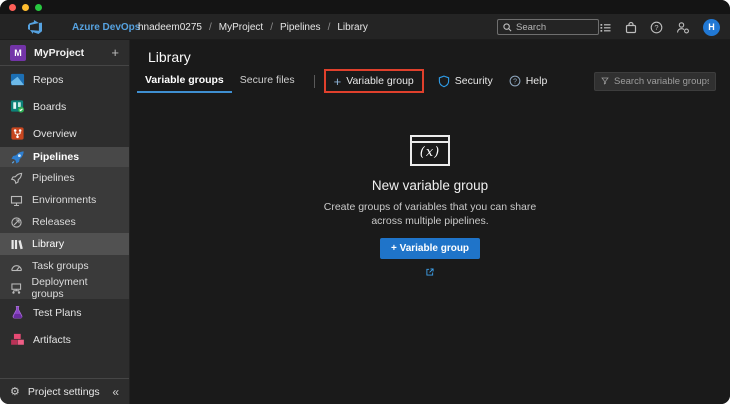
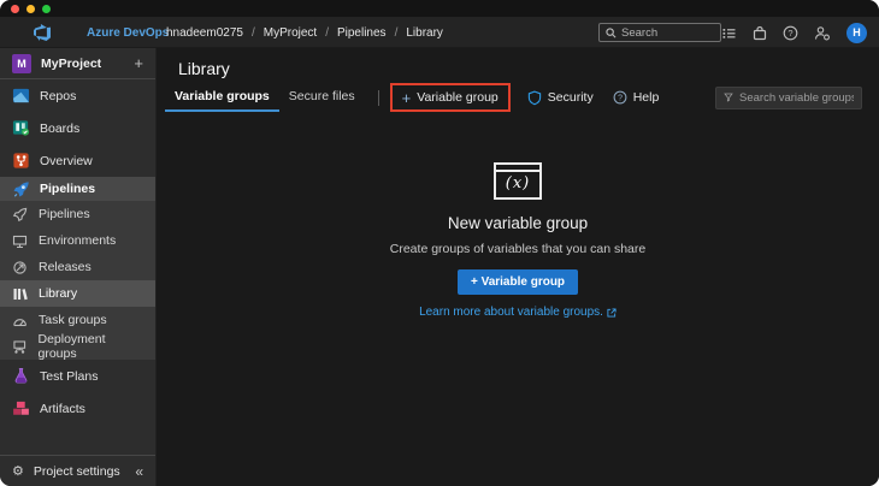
  Azure DevOps
  hnadeem0275
  /
  MyProject
  /
  Pipelines
  /
  Library
  Search
  ?
  H
  M
  MyProject
  +
  Repos
  Boards
  Overview
  Pipelines
  Pipelines
  Environments
  Releases
  Library
  Task groups
  Deployment groups
  Test Plans
  Artifacts
  ⚙
  Project settings
  «
  Library
  Variable groups
  Secure files
  +
  Variable group
  Security
  Help
  Search variable group
  (x)
  New variable group
  Create groups of variables that you can share
- across multiple pipelines.
  + Variable group
+ Learn more about variable groups.
